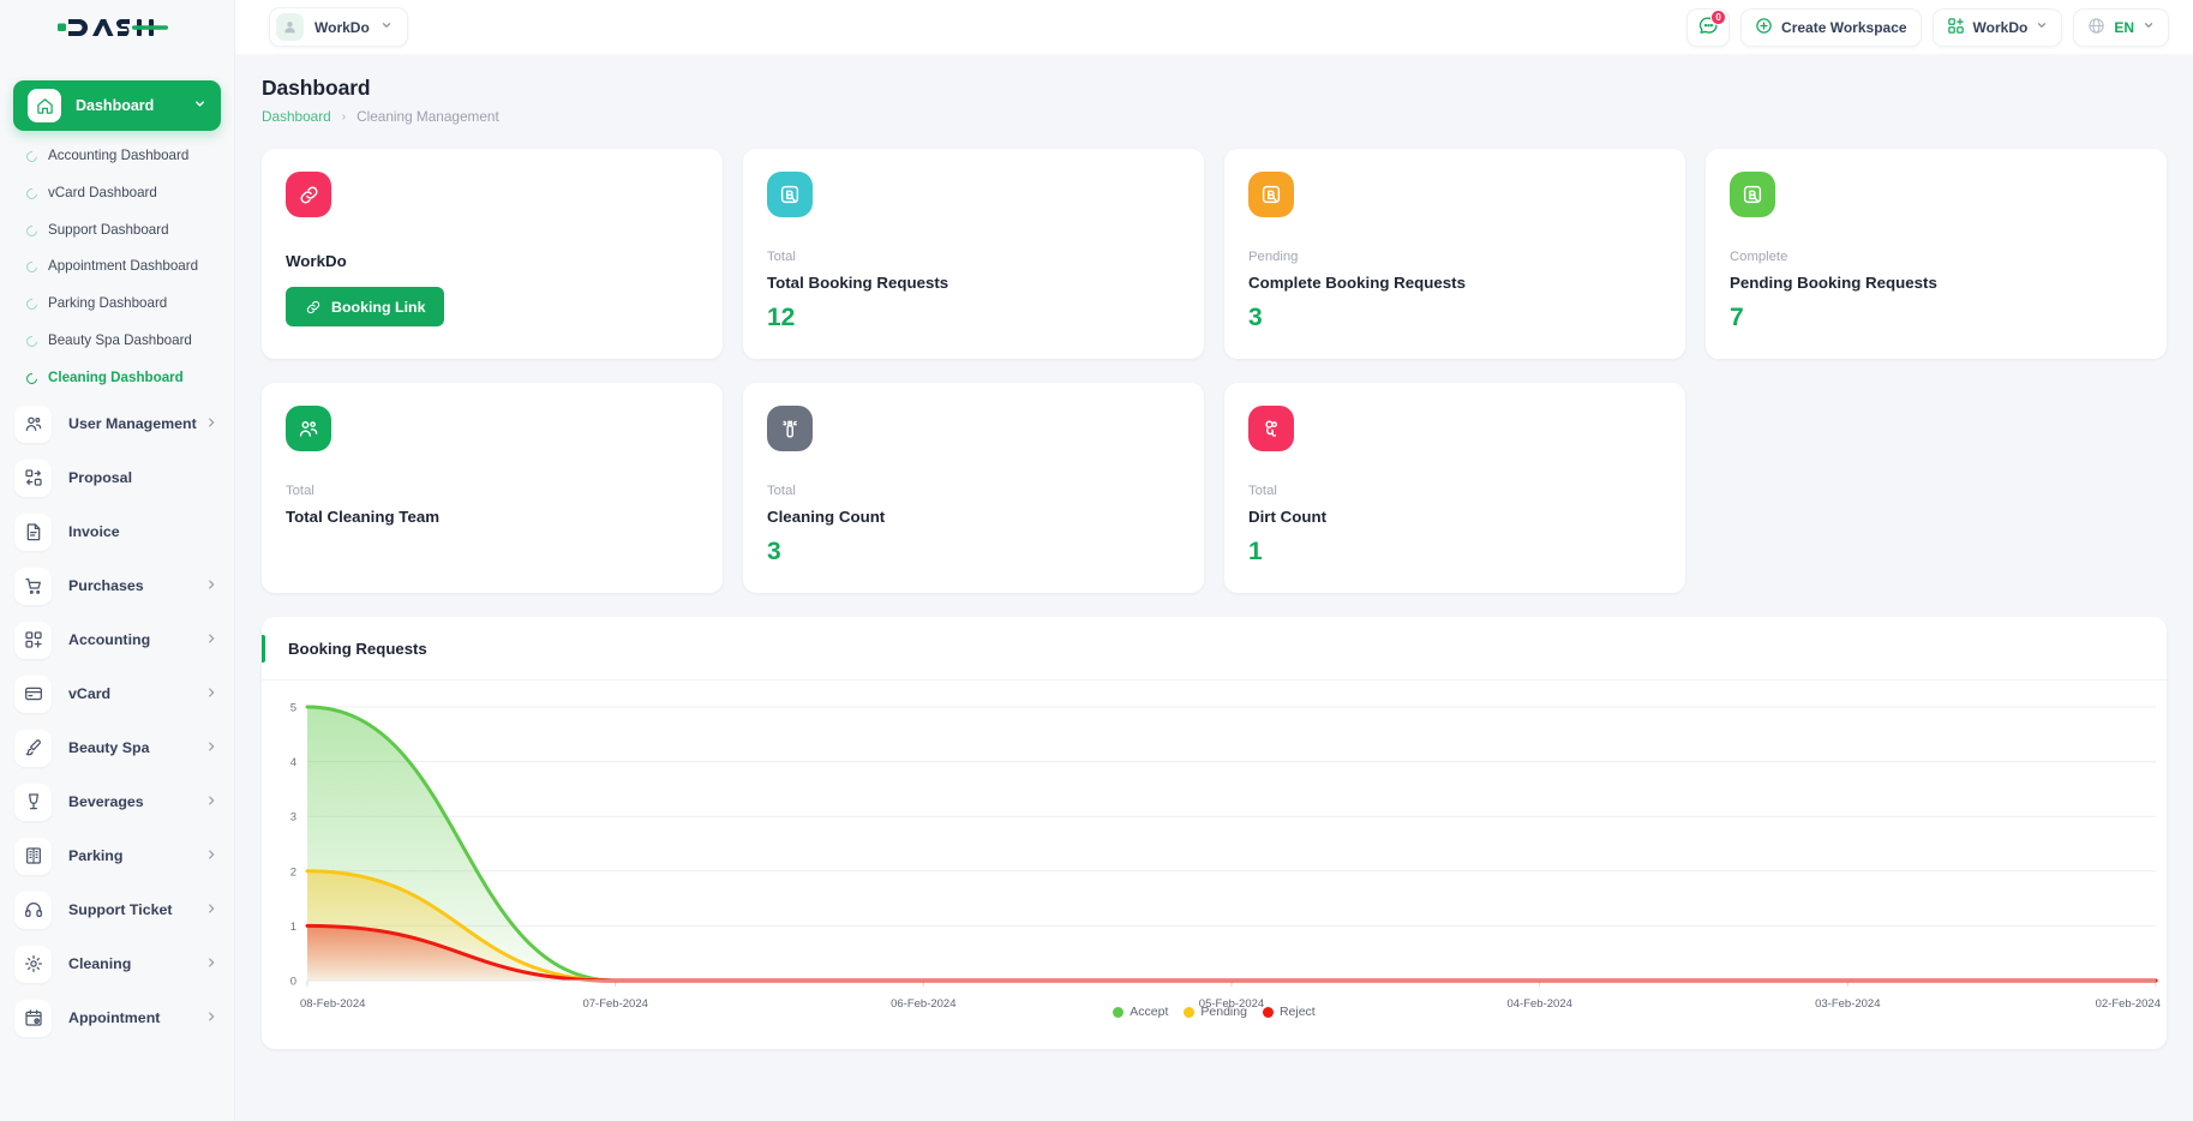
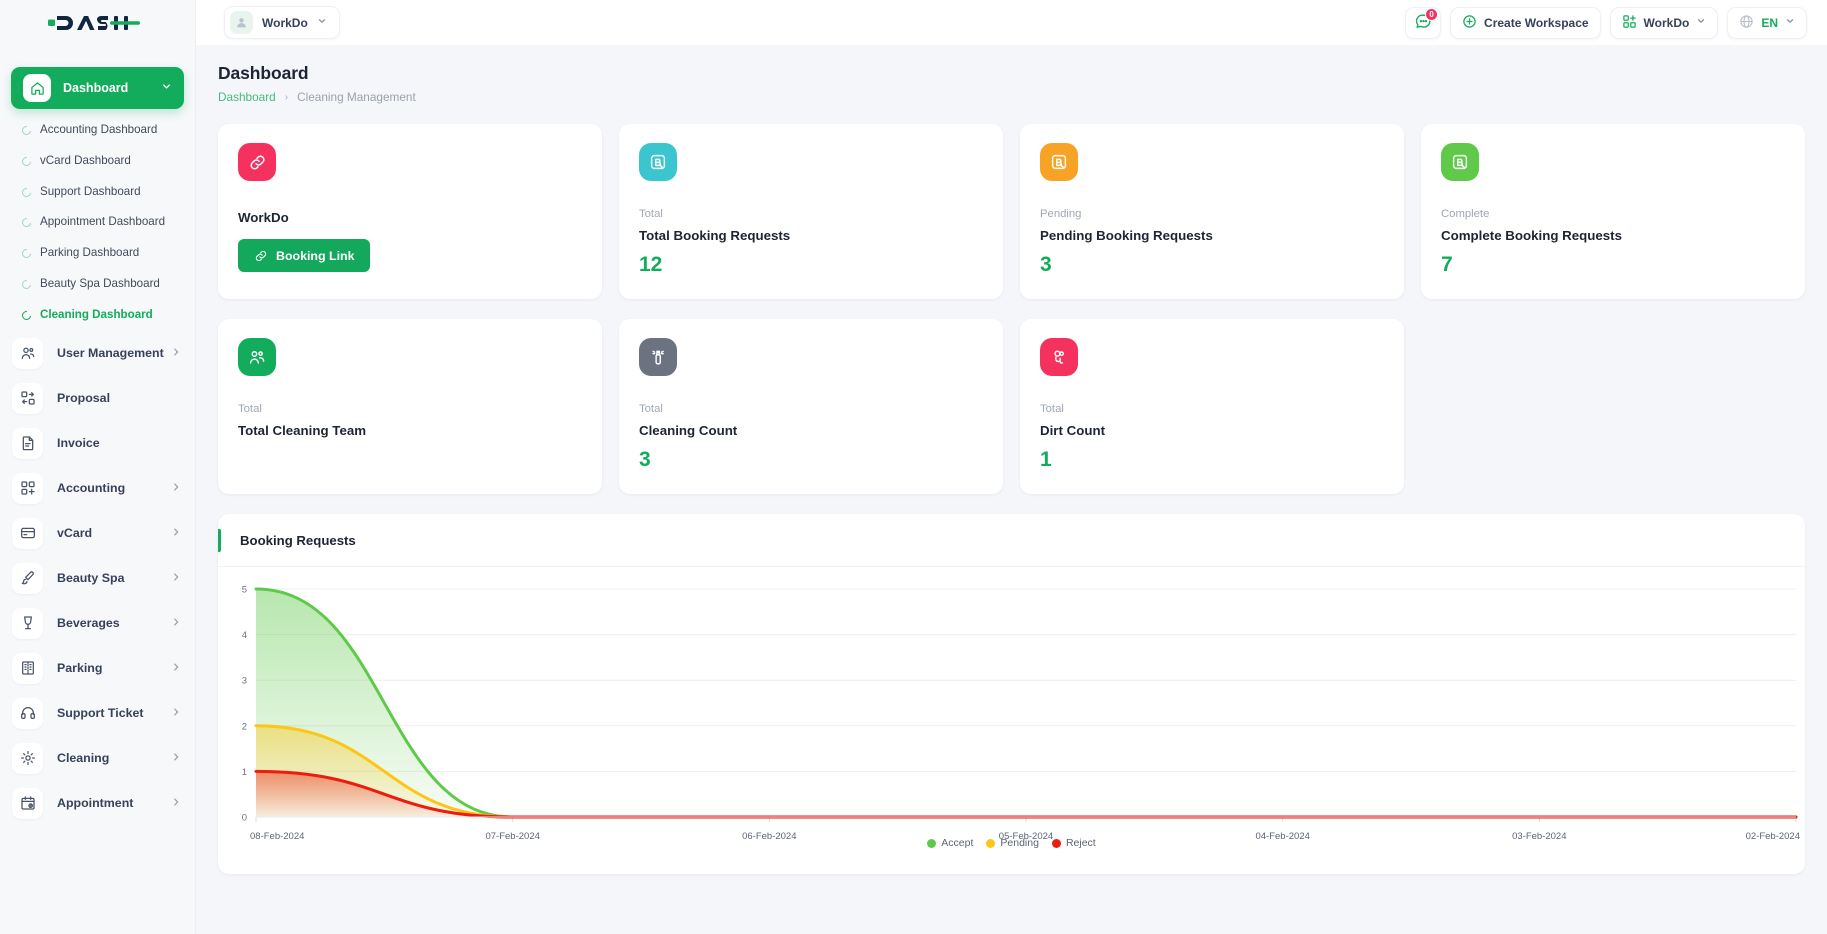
  Dashboard
  Accounting Dashboard
  vCard Dashboard
  Support Dashboard
  Appointment Dashboard
  Parking Dashboard
  Beauty Spa Dashboard
  Cleaning Dashboard
  User Management
  Proposal
  Invoice
- Purchases
  Accounting
  vCard
  Beauty Spa
  Beverages
  Parking
  Support Ticket
  Cleaning
  Appointment
  WorkDo
  0
  Create Workspace
  WorkDo
  EN
  Dashboard
  Dashboard
  ›
  Cleaning Management
  WorkDo
  Booking Link
  Total
  Total Booking Requests
  12
  Pending
- Complete Booking Requests
+ Pending Booking Requests
  3
  Complete
- Pending Booking Requests
+ Complete Booking Requests
  7
  Total
  Total Cleaning Team
  Total
  Cleaning Count
  3
  Total
  Dirt Count
  1
  Booking Requests
  5
  4
  3
  2
  1
  0
  08-Feb-2024
  07-Feb-2024
  06-Feb-2024
  05-Feb-2024
  04-Feb-2024
  03-Feb-2024
  02-Feb-2024
  Accept
  Pending
  Reject
